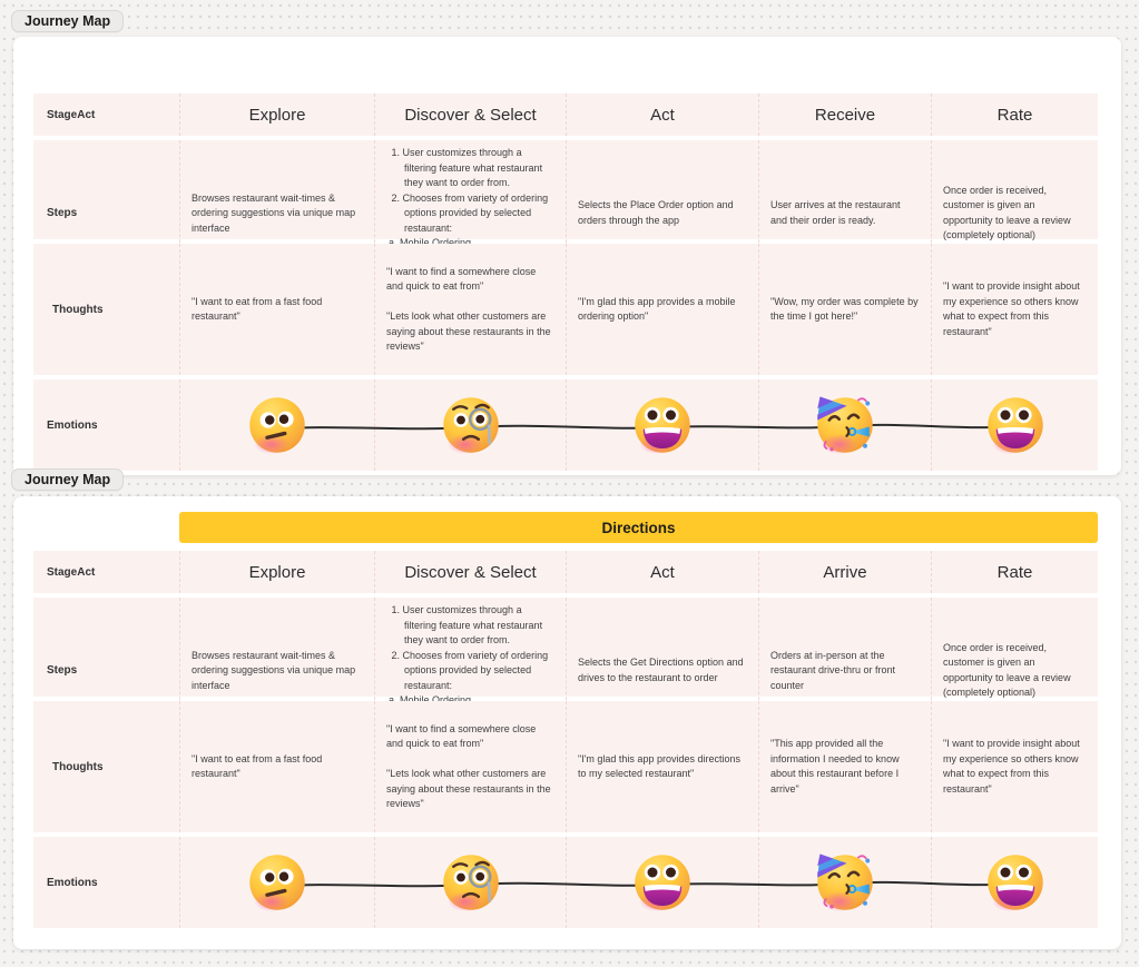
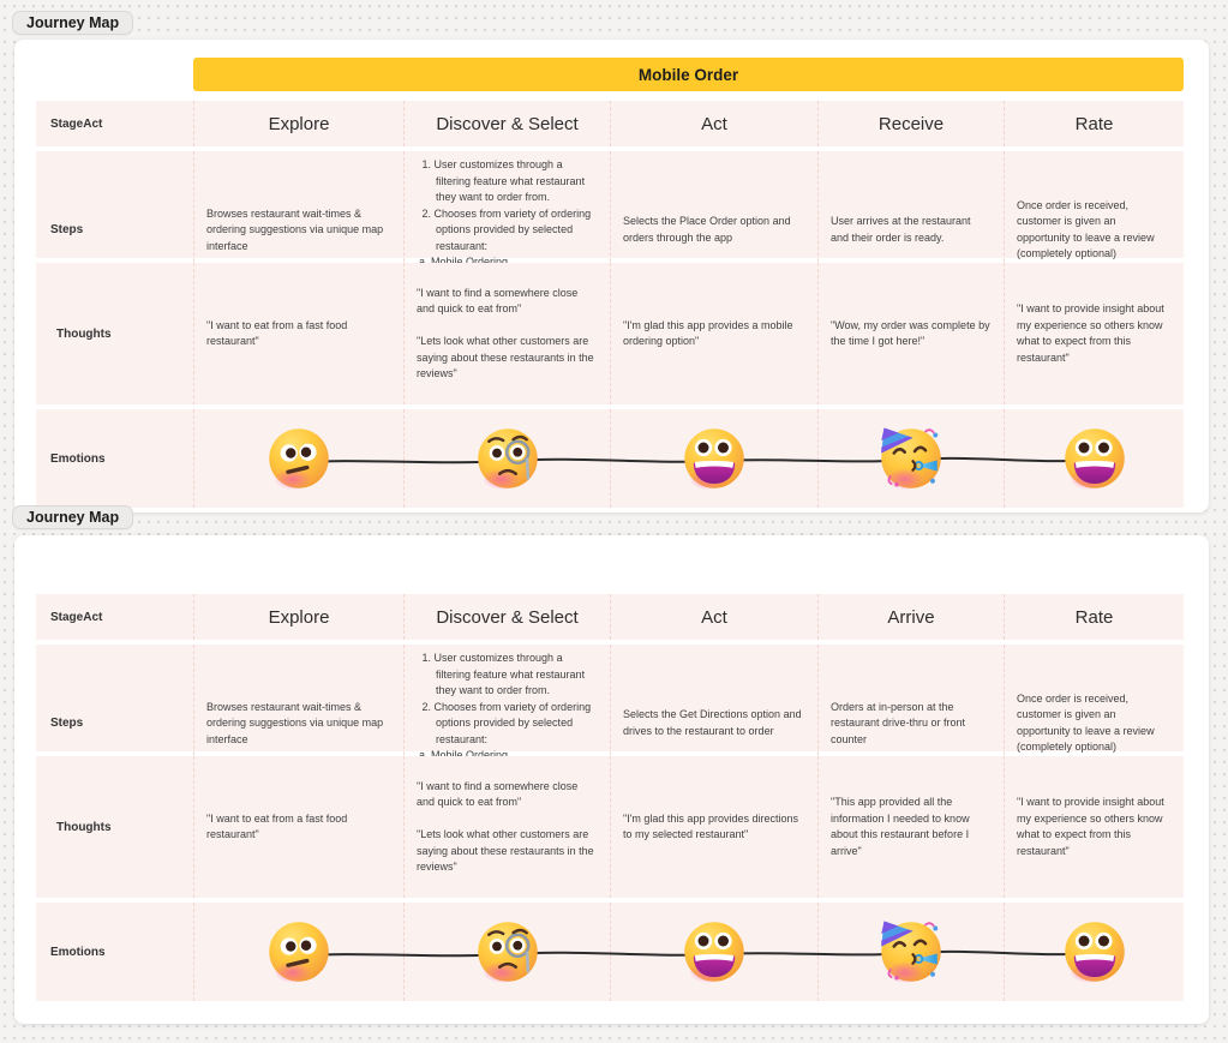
  Journey Map
+ Mobile Order
  StageAct
  Explore
  Discover & Select
  Act
  Receive
  Rate
  Steps
  Browses restaurant wait-times & ordering suggestions via unique map interface
  1. User customizes through a filtering feature what restaurant they want to order from.
  2. Chooses from variety of ordering options provided by selected restaurant:
  a. Mobile Ordering
  Selects the Place Order option and orders through the app
  User arrives at the restaurant and their order is ready.
  Once order is received, customer is given an opportunity to leave a review (completely optional)
  Thoughts
  "I want to eat from a fast food restaurant"
  "I want to find a somewhere close and quick to eat from"
  "Lets look what other customers are saying about these restaurants in the reviews"
  "I'm glad this app provides a mobile ordering option"
  "Wow, my order was complete by the time I got here!"
  "I want to provide insight about my experience so others know what to expect from this restaurant"
  Emotions
  Journey Map
- Directions
  StageAct
  Explore
  Discover & Select
  Act
  Arrive
  Rate
  Steps
  Browses restaurant wait-times & ordering suggestions via unique map interface
  1. User customizes through a filtering feature what restaurant they want to order from.
  2. Chooses from variety of ordering options provided by selected restaurant:
  a. Mobile Ordering
  Selects the Get Directions option and drives to the restaurant to order
  Orders at in-person at the restaurant drive-thru or front counter
  Once order is received, customer is given an opportunity to leave a review (completely optional)
  Thoughts
  "I want to eat from a fast food restaurant"
  "I want to find a somewhere close and quick to eat from"
  "Lets look what other customers are saying about these restaurants in the reviews"
  "I'm glad this app provides directions to my selected restaurant"
  "This app provided all the information I needed to know about this restaurant before I arrive"
  "I want to provide insight about my experience so others know what to expect from this restaurant"
  Emotions
